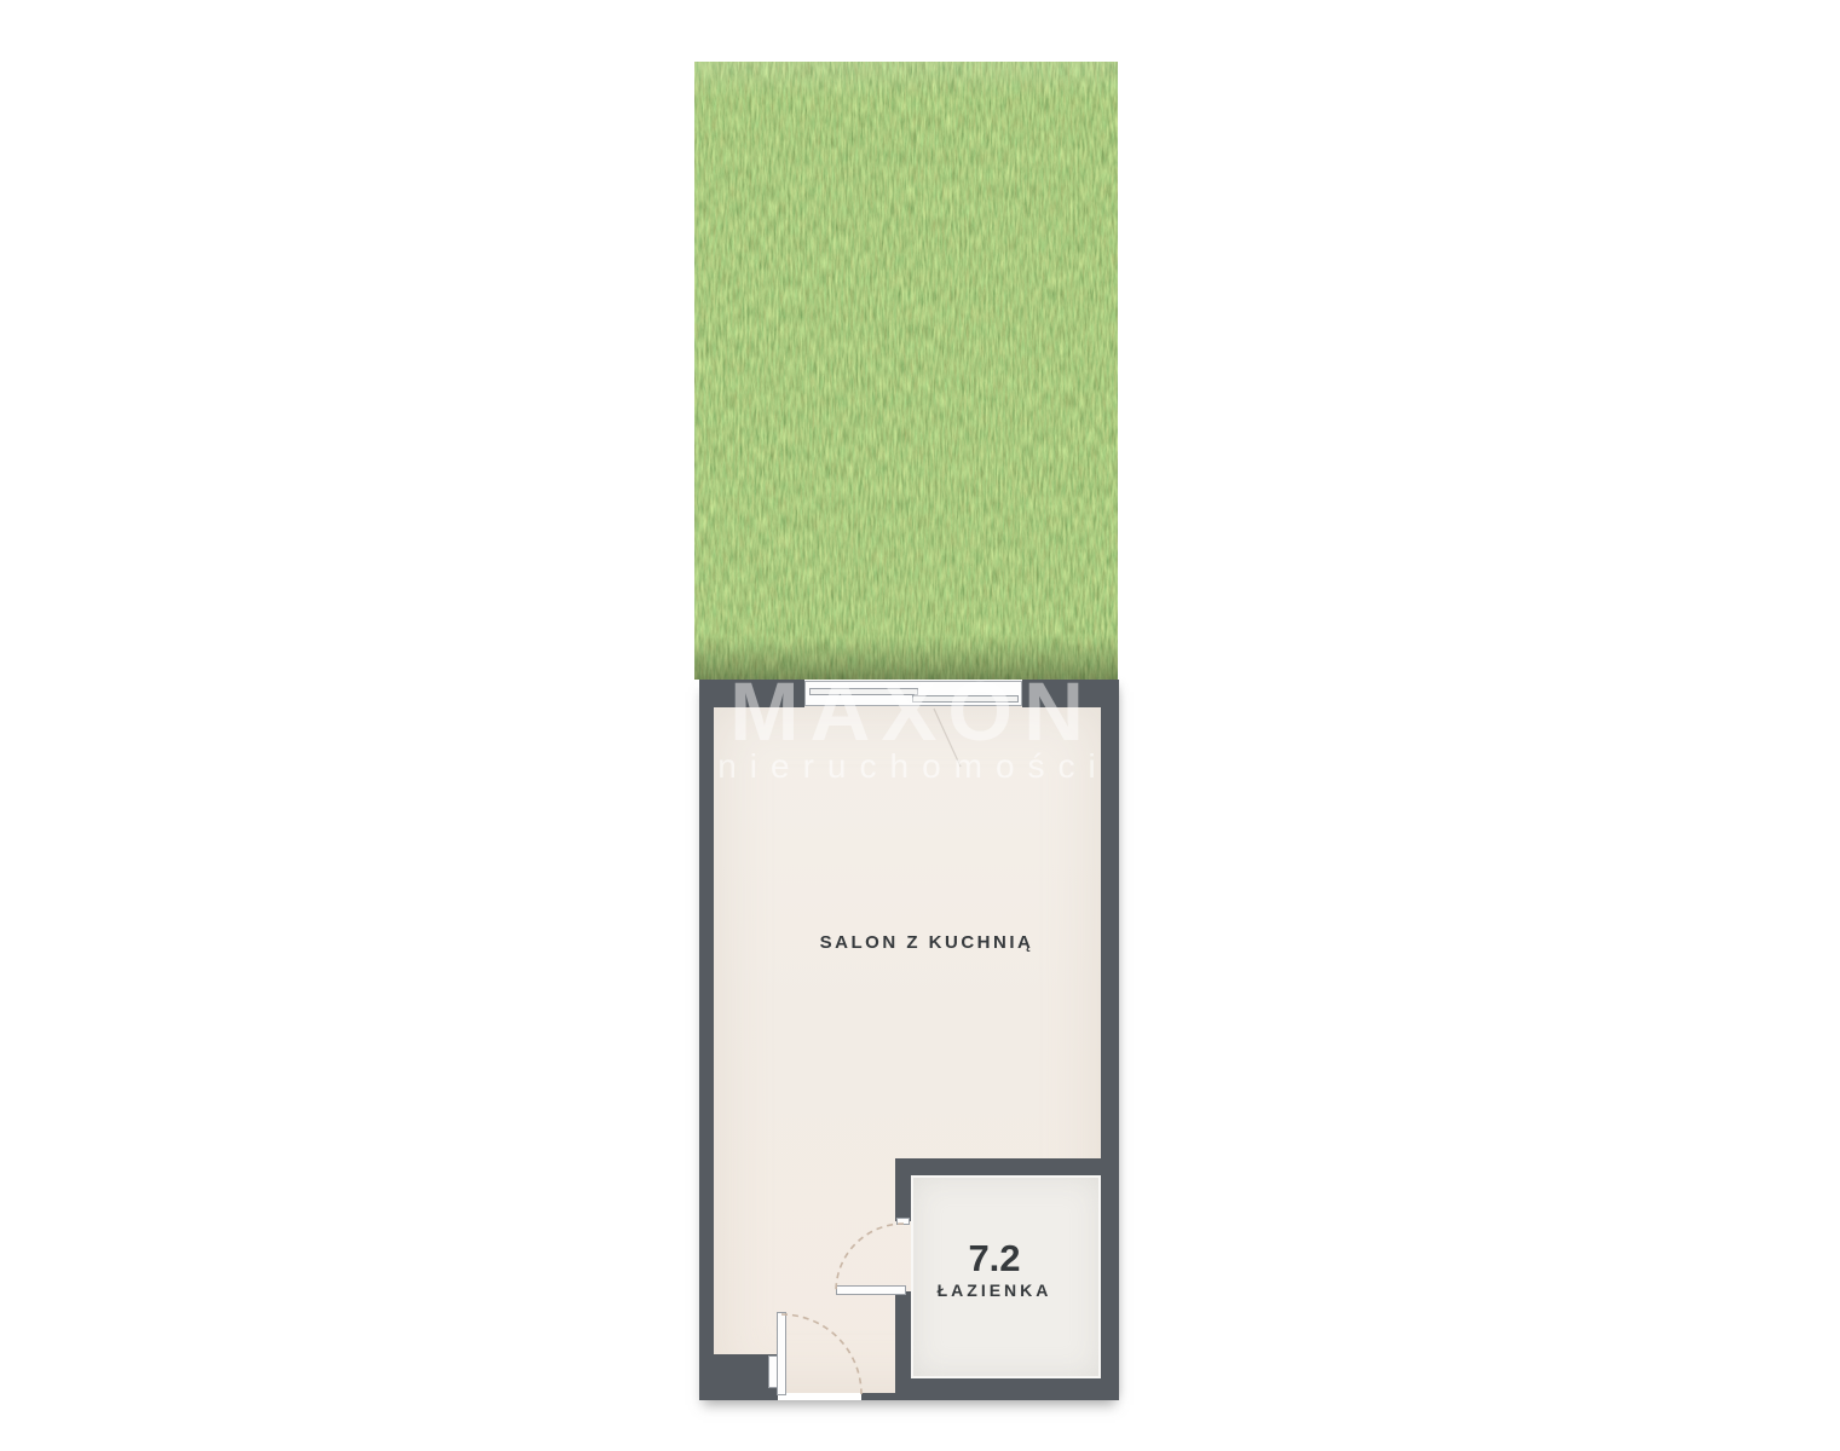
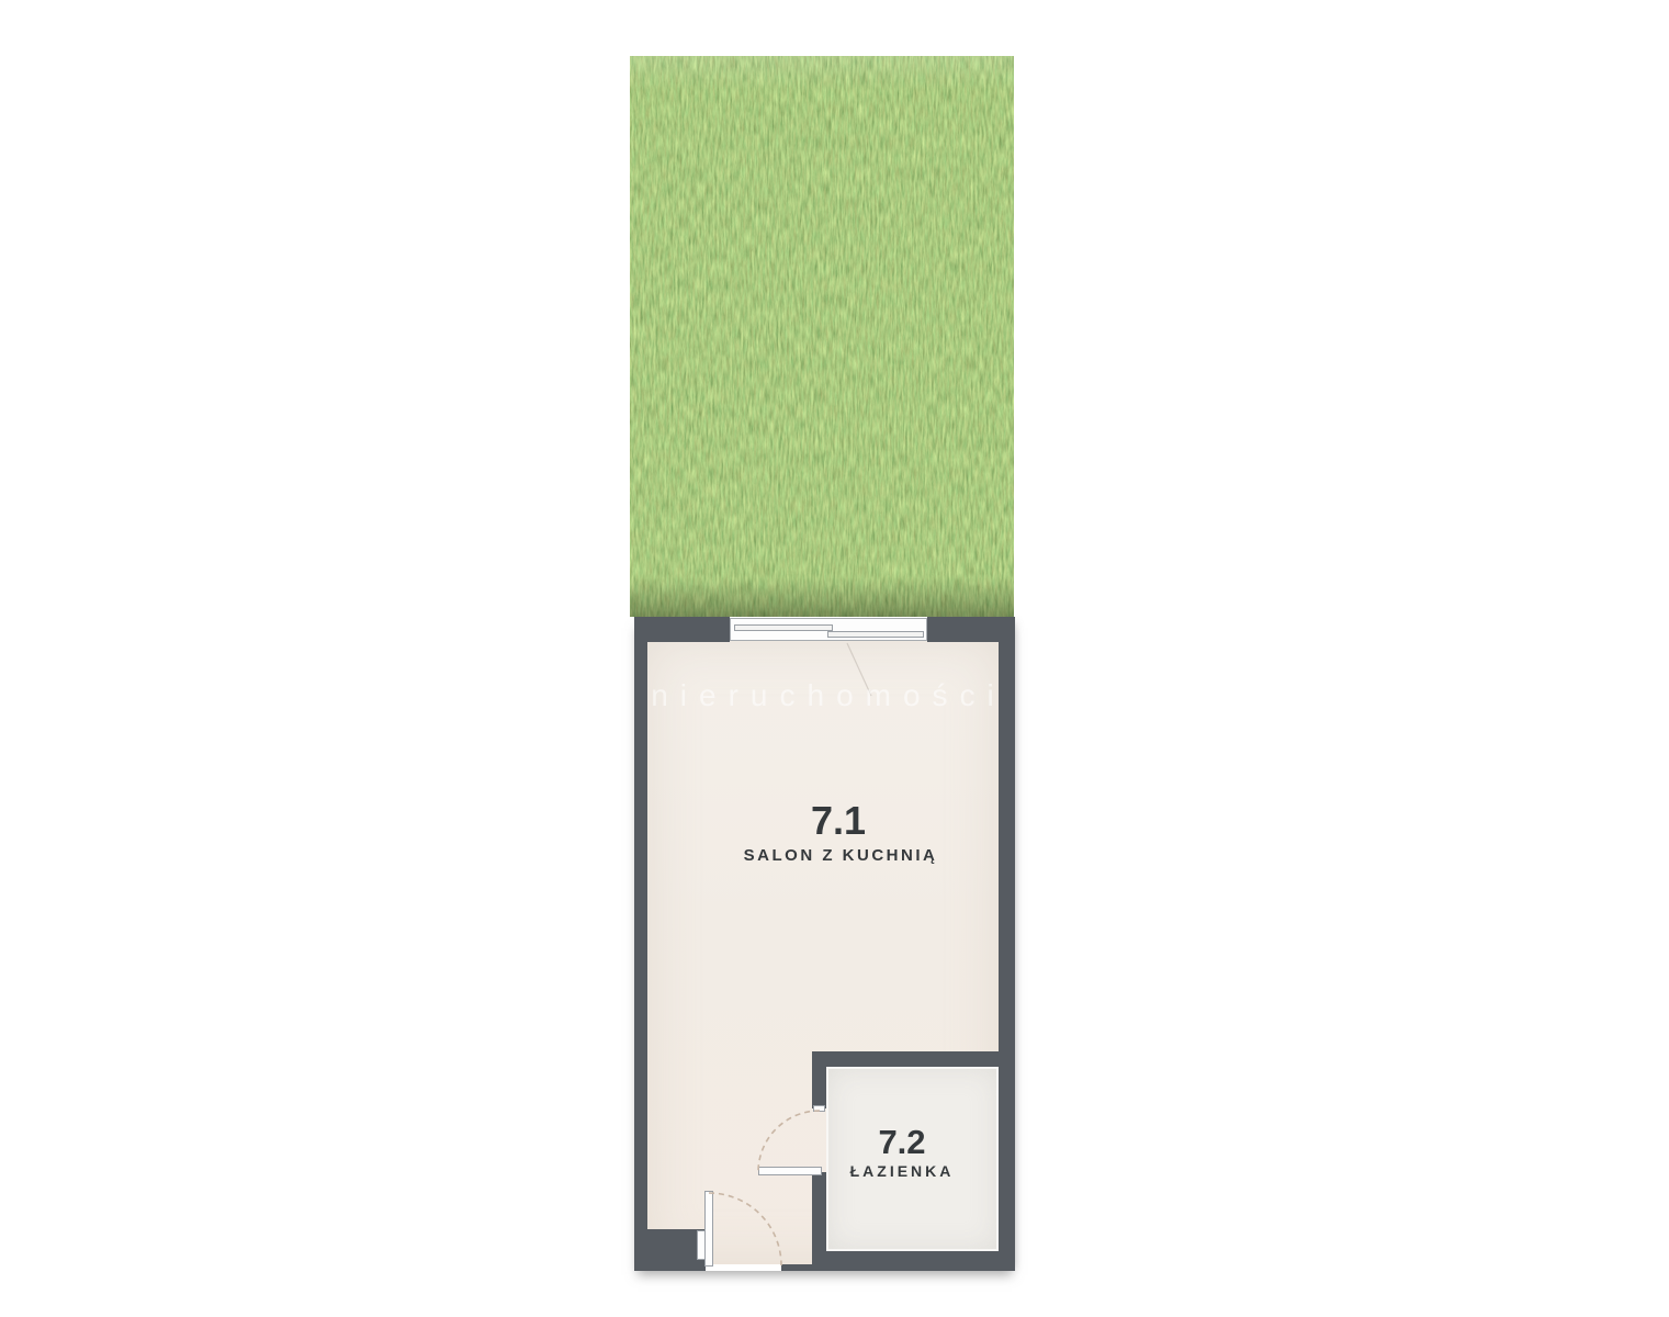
+ 7.1
  SALON Z KUCHNIĄ
  7.2
  ŁAZIENKA
- MAXON
  nieruchomości
